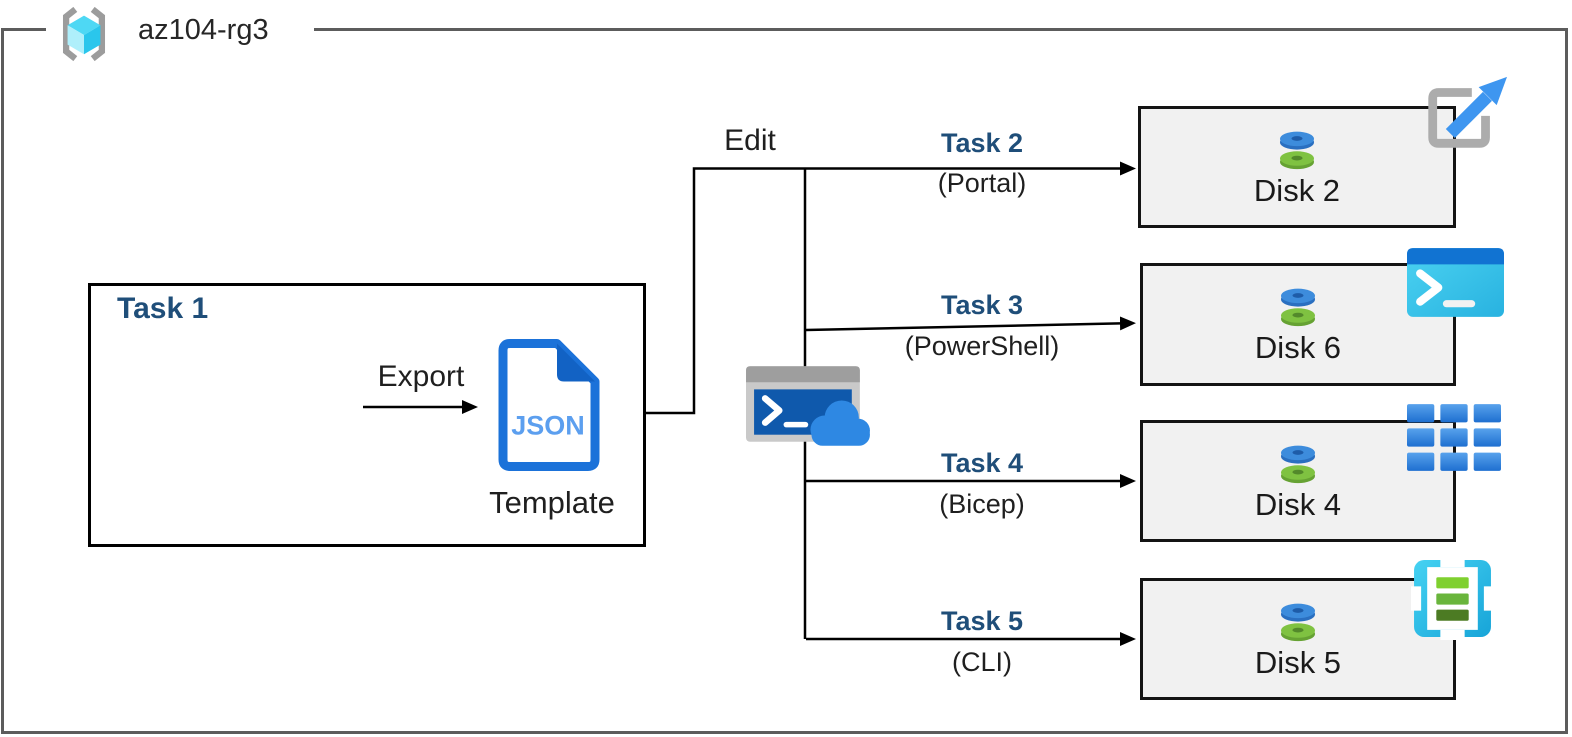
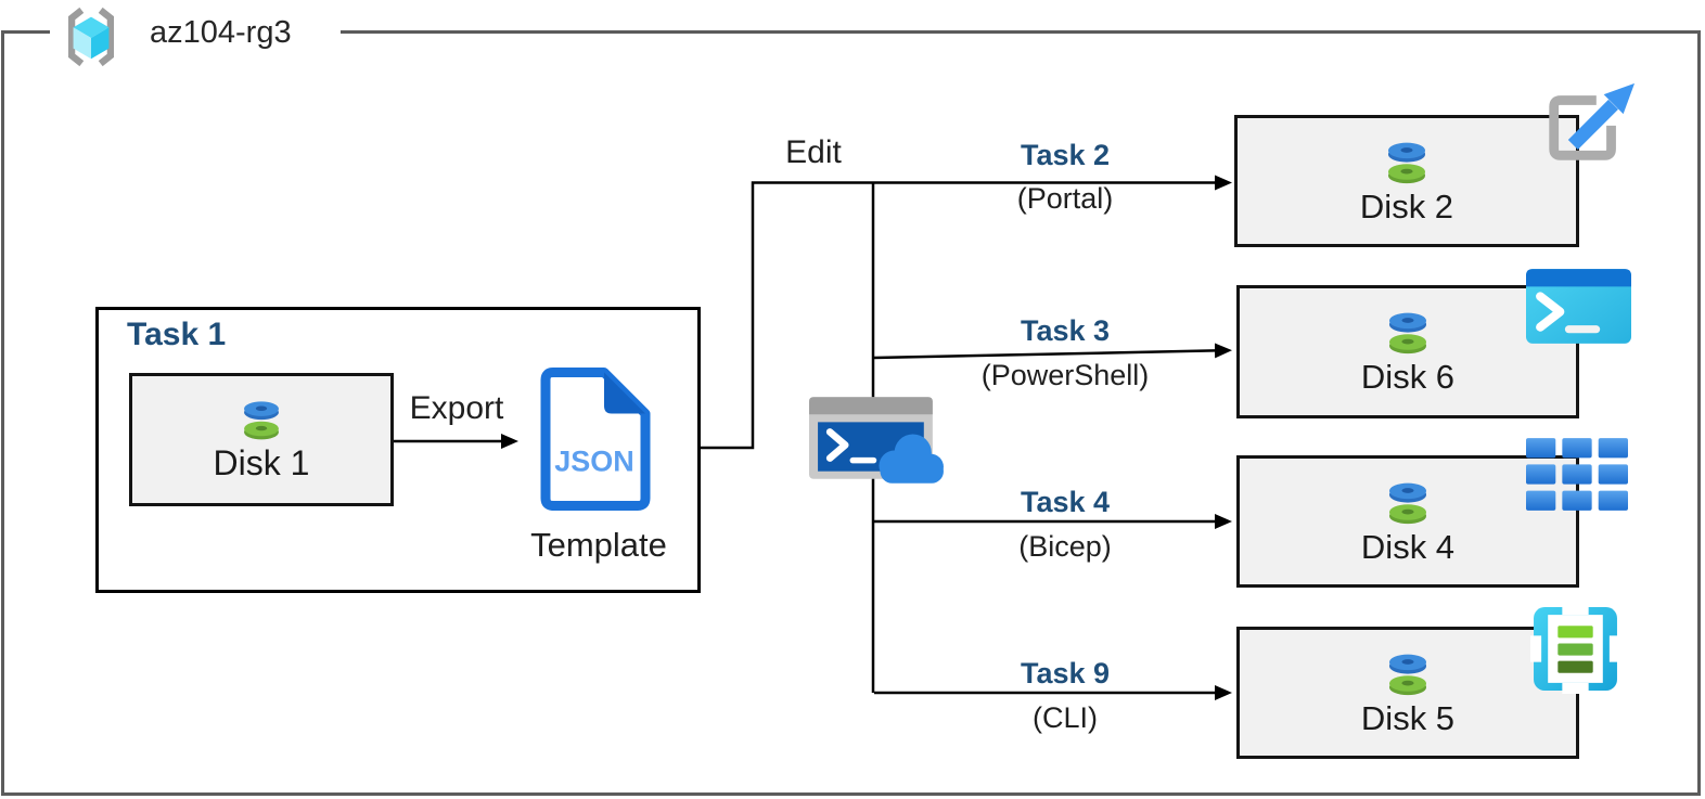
  az104-rg3
  Task 1
+ Disk 1
  JSON
  Template
  Export
  Edit
  Task 2
  (Portal)
  Task 3
  (PowerShell)
  Task 4
  (Bicep)
- Task 5
+ Task 9
  (CLI)
  Disk 2
  Disk 6
  Disk 4
  Disk 5
